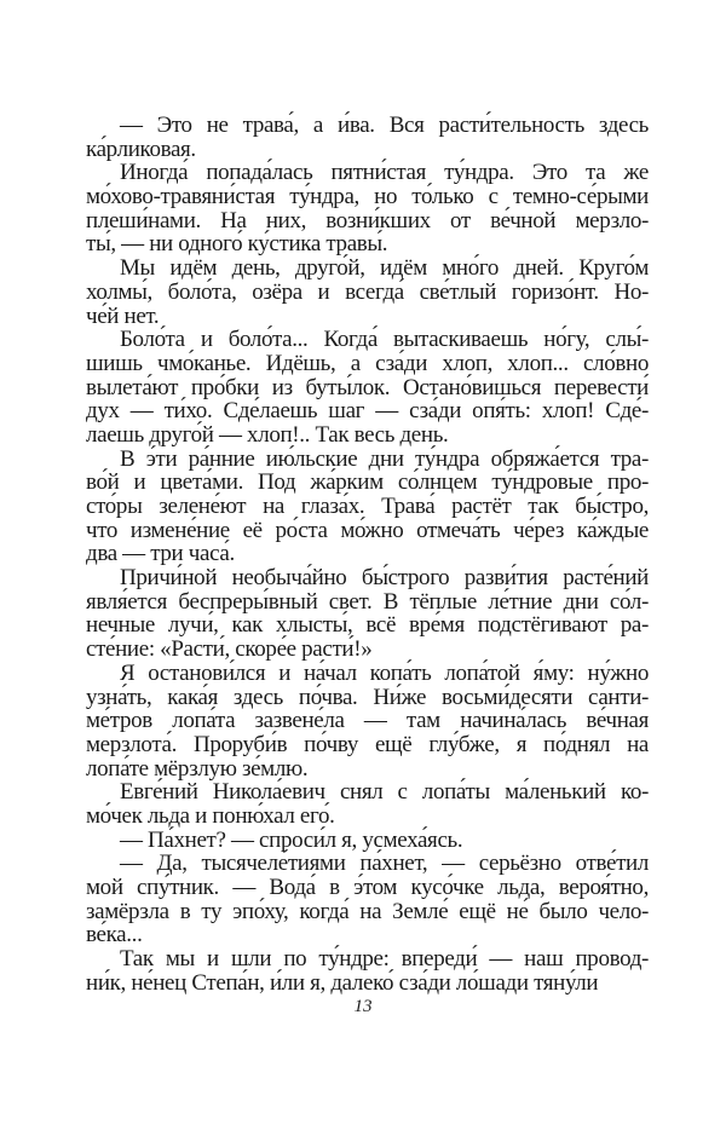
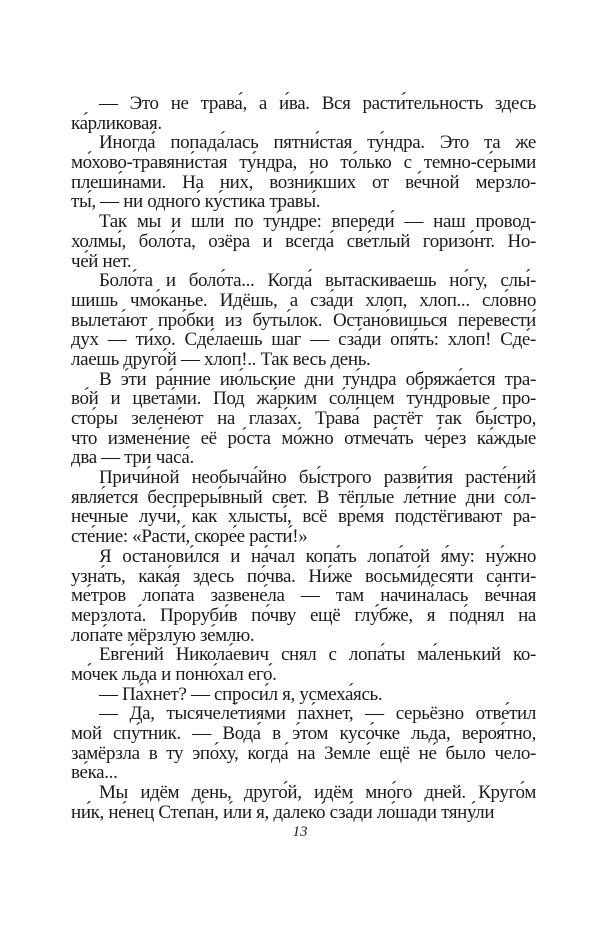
  — Это не трава́, а и́ва. Вся расти́тельность здесь
  ка́рликовая.
  Иногда́ попада́лась пятни́стая ту́ндра. Это та же
  мо́хово-травяни́стая ту́ндра, но то́лько с темно-се́рыми
  плеши́нами. На них, возни́кших от ве́чной мерзло-
  ты́, — ни одного́ ку́стика травы́.
- Мы идём день, друго́й, идём мно́го дней. Круго́м
+ Так мы и шли по ту́ндре: впереди́ — наш провод-
  холмы́, боло́та, озёра и всегда́ све́тлый горизо́нт. Но-
  че́й нет.
  Боло́та и боло́та... Когда́ вытаскиваешь но́гу, слы́-
  шишь чмо́канье. Идёшь, а сза́ди хлоп, хлоп... сло́вно
  вылета́ют про́бки из буты́лок. Остано́вишься перевести́
  дух — ти́хо. Сде́лаешь шаг — сза́ди опя́ть: хлоп! Сде́-
  лаешь друго́й — хлоп!.. Так весь день.
  В э́ти ра́нние ию́льские дни ту́ндра обряжа́ется тра-
  во́й и цвета́ми. Под жа́рким со́лнцем ту́ндровые про-
  сто́ры зелене́ют на глаза́х. Трава́ растёт так бы́стро,
  что измене́ние её ро́ста мо́жно отмеча́ть че́рез ка́ждые
  два — три часа́.
  Причи́ной необыча́йно бы́строго разви́тия расте́ний
  явля́ется беспреры́вный свет. В тёплые ле́тние дни со́л-
  нечные лучи́, как хлысты́, всё вре́мя подстёгивают ра-
  сте́ние: «Расти́, скоре́е расти́!»
  Я останови́лся и на́чал копа́ть лопа́той я́му: ну́жно
  узна́ть, кака́я здесь по́чва. Ни́же восьми́десяти санти-
  ме́тров лопа́та зазвене́ла — там начина́лась ве́чная
  мерзлота́. Проруби́в по́чву ещё глу́бже, я по́днял на
  лопа́те мёрзлую зе́млю.
  Евге́ний Никола́евич снял с лопа́ты ма́ленький ко-
  мо́чек льда и поню́хал его́.
  — Па́хнет? — спроси́л я, усмеха́ясь.
  — Да, тысячеле́тиями па́хнет, — серьёзно отве́тил
  мой спу́тник. — Вода́ в э́том кусо́чке льда, вероя́тно,
  замёрзла в ту эпо́ху, когда́ на Земле́ ещё не́ было чело-
  ве́ка...
- Так мы и шли по ту́ндре: впереди́ — наш провод-
+ Мы идём день, друго́й, идём мно́го дней. Круго́м
  ни́к, не́нец Степа́н, и́ли я, далеко́ сза́ди ло́шади тяну́ли
  13
